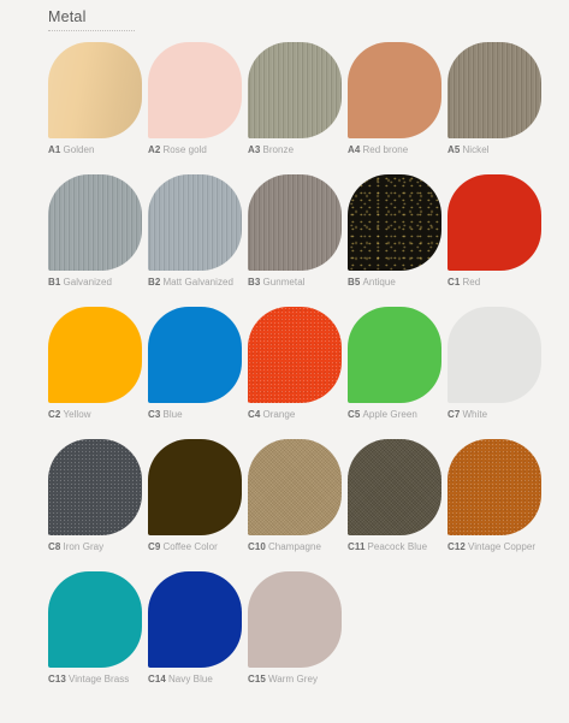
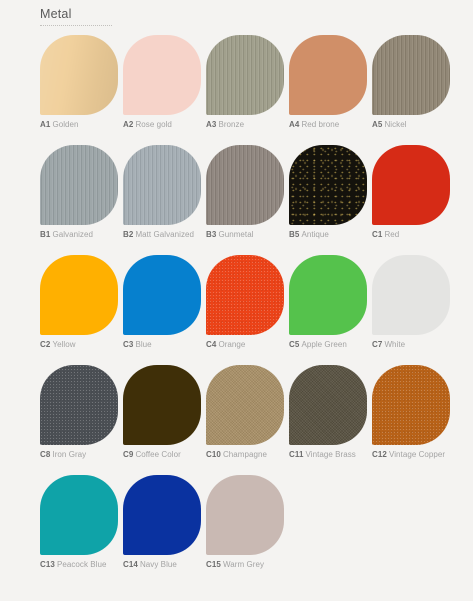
  Metal
  A1 Golden
  A2 Rose gold
  A3 Bronze
  A4 Red brone
  A5 Nickel
  B1 Galvanized
  B2 Matt Galvanized
  B3 Gunmetal
  B5 Antique
  C1 Red
  C2 Yellow
  C3 Blue
  C4 Orange
  C5 Apple Green
  C7 White
  C8 Iron Gray
  C9 Coffee Color
  C10 Champagne
- C11 Peacock Blue
+ C11 Vintage Brass
  C12 Vintage Copper
- C13 Vintage Brass
+ C13 Peacock Blue
  C14 Navy Blue
  C15 Warm Grey
